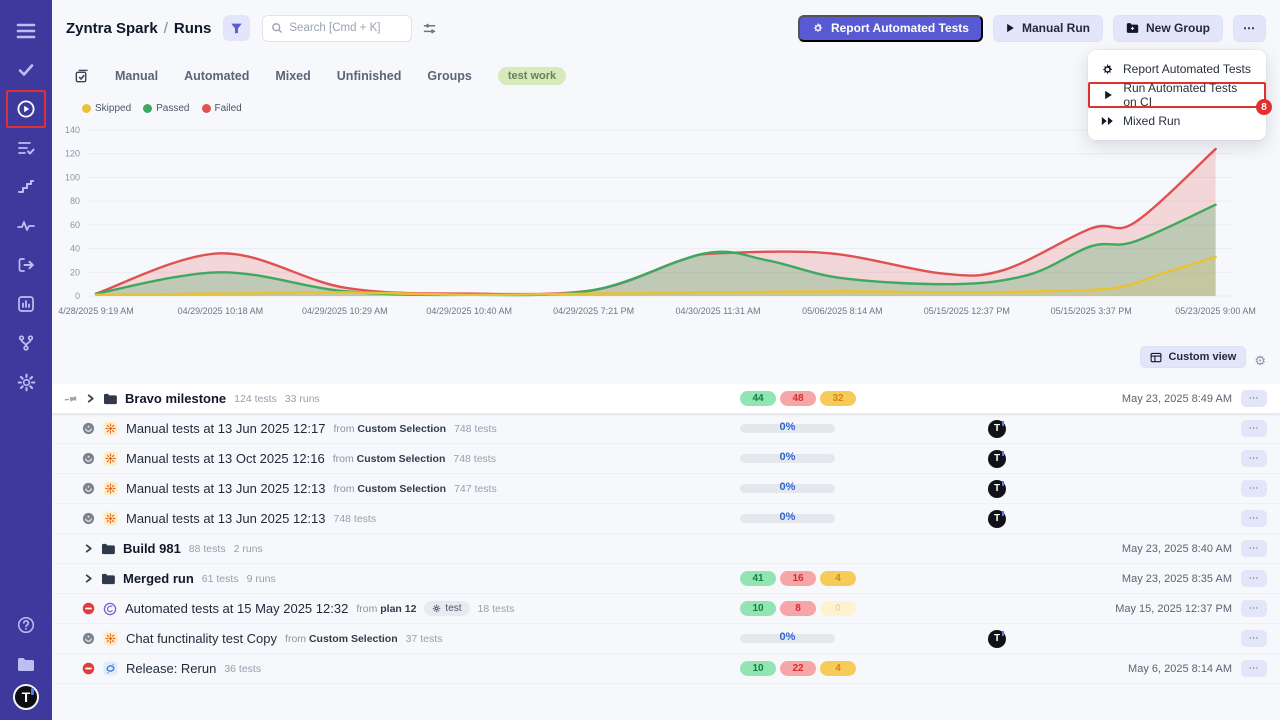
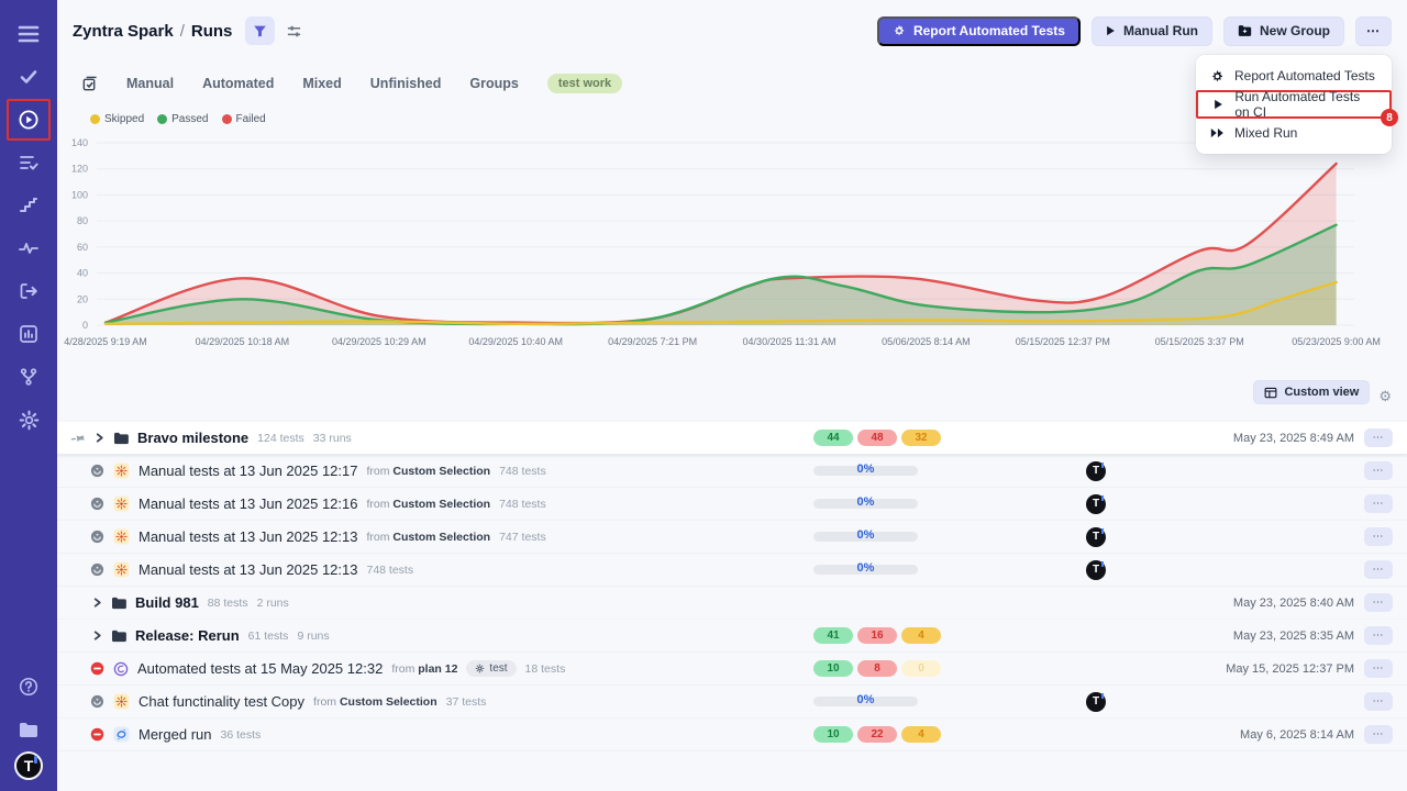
  T
  Zyntra Spark / Runs
- Search [Cmd + K]
  Report Automated Tests
  Manual Run
  New Group
  ⋯
  Manual
  Automated
  Mixed
  Unfinished
  Groups
  test work
  Skipped
  Passed
  Failed
  0
  20
  40
  60
  80
  100
  120
  140
  4/28/2025 9:19 AM
  04/29/2025 10:18 AM
  04/29/2025 10:29 AM
  04/29/2025 10:40 AM
  04/29/2025 7:21 PM
  04/30/2025 11:31 AM
  05/06/2025 8:14 AM
  05/15/2025 12:37 PM
  05/15/2025 3:37 PM
  05/23/2025 9:00 AM
  Custom view
  ⚙
  Bravo milestone
  124 tests
  33 runs
  44
  48
  32
  May 23, 2025 8:49 AM
  ⋯
  Manual tests at 13 Jun 2025 12:17
  from Custom Selection
  748 tests
  0%
  T
  ⋯
- Manual tests at 13 Oct 2025 12:16
+ Manual tests at 13 Jun 2025 12:16
  from Custom Selection
  748 tests
  0%
  T
  ⋯
  Manual tests at 13 Jun 2025 12:13
  from Custom Selection
  747 tests
  0%
  T
  ⋯
  Manual tests at 13 Jun 2025 12:13
  748 tests
  0%
  T
  ⋯
  Build 981
  88 tests
  2 runs
  May 23, 2025 8:40 AM
  ⋯
- Merged run
+ Release: Rerun
  61 tests
  9 runs
  41
  16
  4
  May 23, 2025 8:35 AM
  ⋯
  Automated tests at 15 May 2025 12:32
  from plan 12
  test
  18 tests
  10
  8
  0
  May 15, 2025 12:37 PM
  ⋯
  Chat functinality test Copy
  from Custom Selection
  37 tests
  0%
  T
  ⋯
- Release: Rerun
+ Merged run
  36 tests
  10
  22
  4
  May 6, 2025 8:14 AM
  ⋯
  Report Automated Tests
  Run Automated Tests on CI
  8
  Mixed Run
